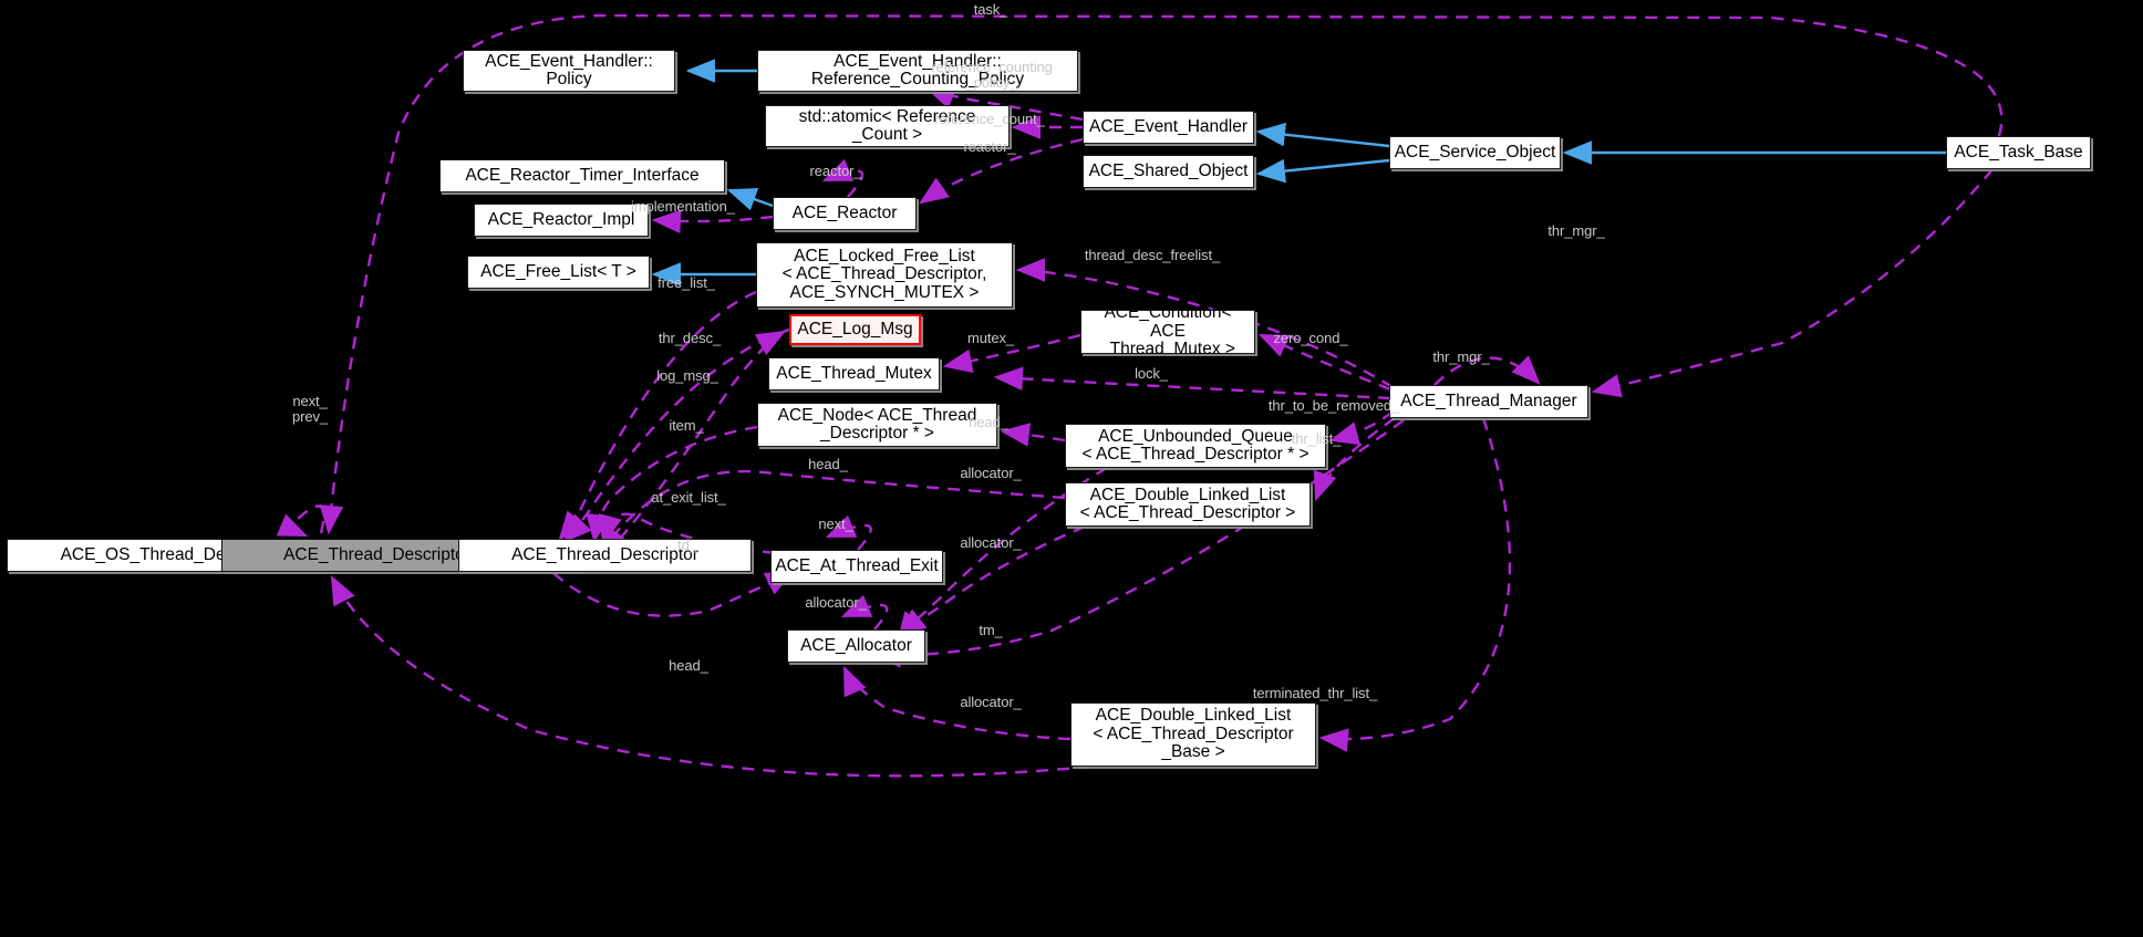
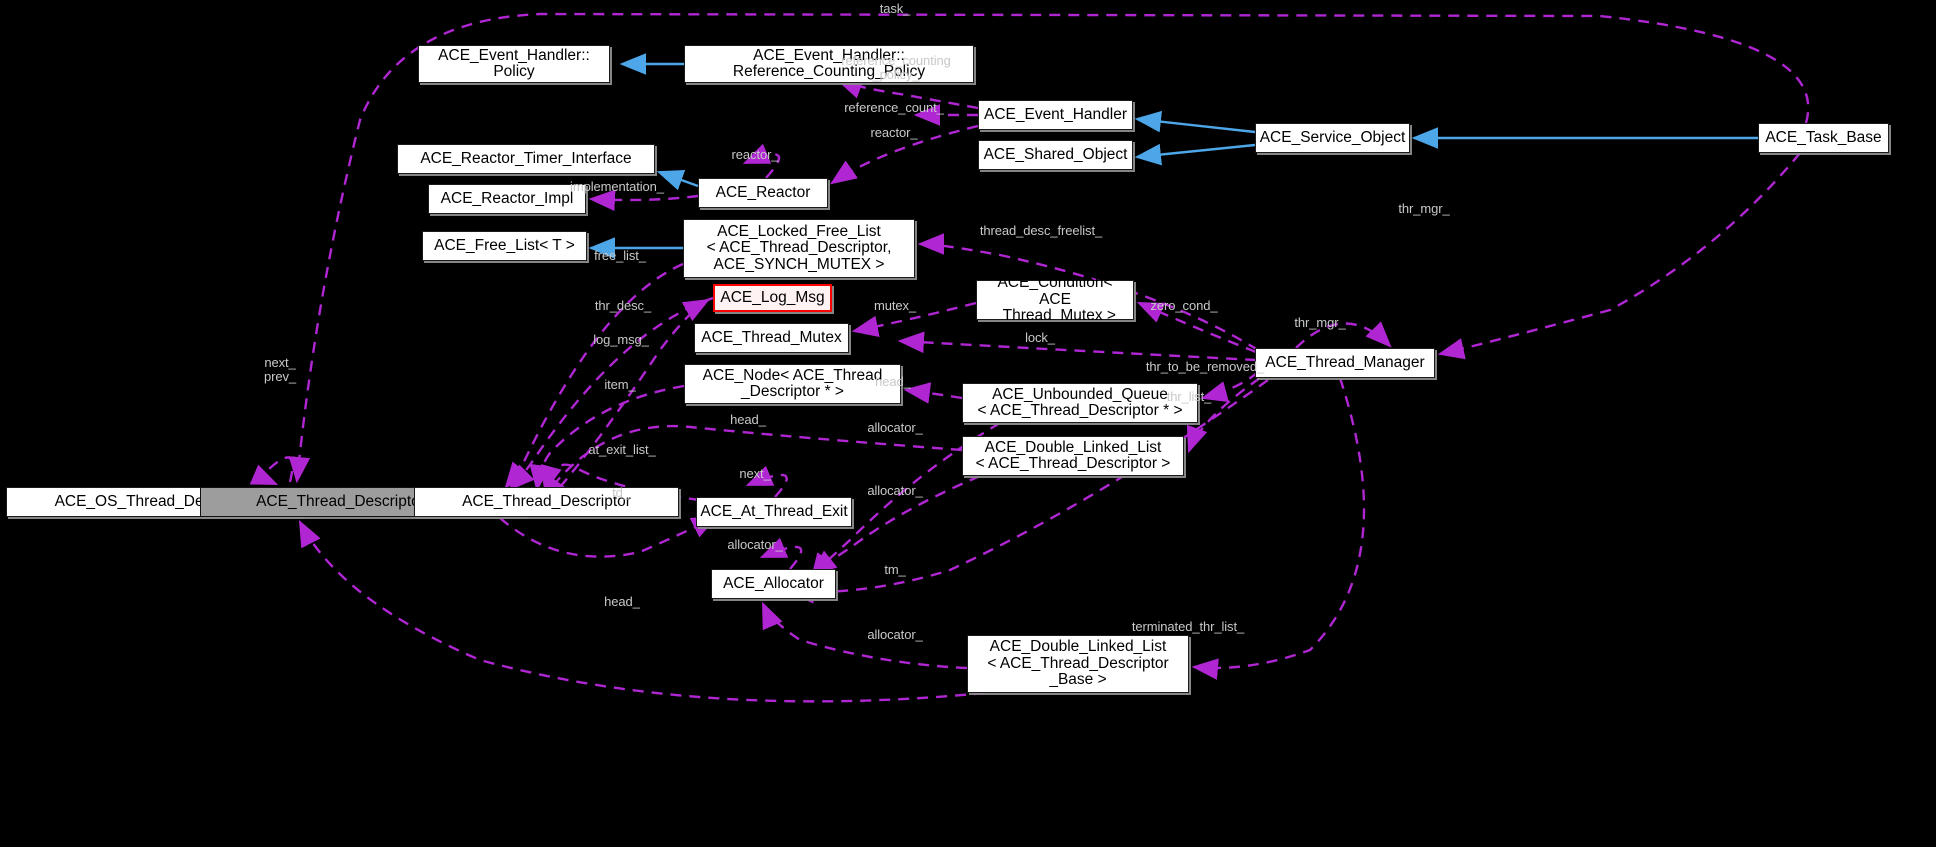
  ACE_Thread_Descript
  ACE_Thread_Descriptor
  ACE_Event_Handler::
  Policy
  ACE_Event_Handler::
  Reference_Counting_Policy
- std::atomic< Reference
- _Count >
  ACE_Reactor_Timer_Interface
  ACE_Reactor_Impl
  ACE_Reactor
  ACE_Event_Handler
  ACE_Shared_Object
  ACE_Service_Object
  ACE_Task_Base
  ACE_Free_List< T >
  ACE_Locked_Free_List
  < ACE_Thread_Descriptor,
  ACE_SYNCH_MUTEX >
  ACE_Log_Msg
  ACE_Thread_Mutex
  ACE_Condition< ACE
  _Thread_Mutex >
  ACE_Node< ACE_Thread
  _Descriptor * >
  ACE_Unbounded_Queue
  < ACE_Thread_Descriptor * >
  ACE_Thread_Manager
  ACE_Double_Linked_List
  < ACE_Thread_Descriptor >
  ACE_At_Thread_Exit
  ACE_Allocator
  ACE_Double_Linked_List
  < ACE_Thread_Descriptor
  _Base >
  task_
  reference_counting
  _policy_
  reference_count_
  reactor_
  reactor_
  implementation_
  free_list_
  thread_desc_freelist_
  thr_mgr_
  thr_desc_
  mutex_
  zero_cond_
  thr_mgr_
  log_msg_
  lock_
  thr_to_be_removed_
  item_
  head_
  thr_list_
  head_
  allocator_
  at_exit_list_
  next_
  allocator_
  td_
  allocator_
  tm_
  head_
  allocator_
  terminated_thr_list_
  next_
  prev_
